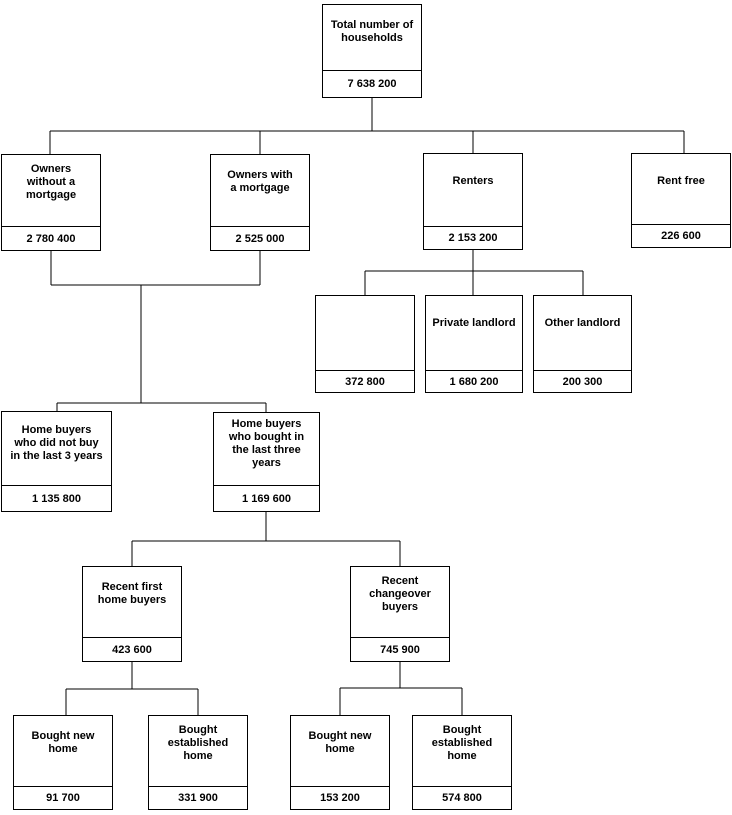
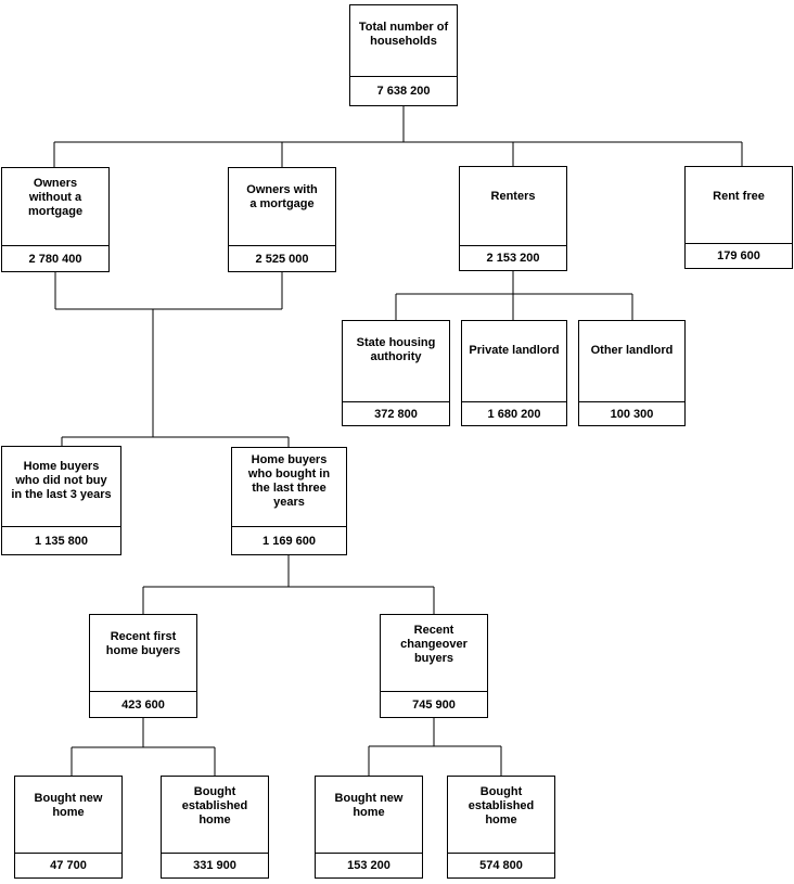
  Total number of
  households
  7 638 200
  Owners
  without a
  mortgage
  2 780 400
  Owners with
  a mortgage
  2 525 000
  Renters
  2 153 200
  Rent free
- 226 600
+ 179 600
+ State housing
+ authority
  372 800
  Private landlord
  1 680 200
  Other landlord
- 200 300
+ 100 300
  Home buyers
  who did not buy
  in the last 3 years
  1 135 800
  Home buyers
  who bought in
  the last three
  years
  1 169 600
  Recent first
  home buyers
  423 600
  Recent
  changeover
  buyers
  745 900
  Bought new
  home
- 91 700
+ 47 700
  Bought
  established
  home
  331 900
  Bought new
  home
  153 200
  Bought
  established
  home
  574 800
